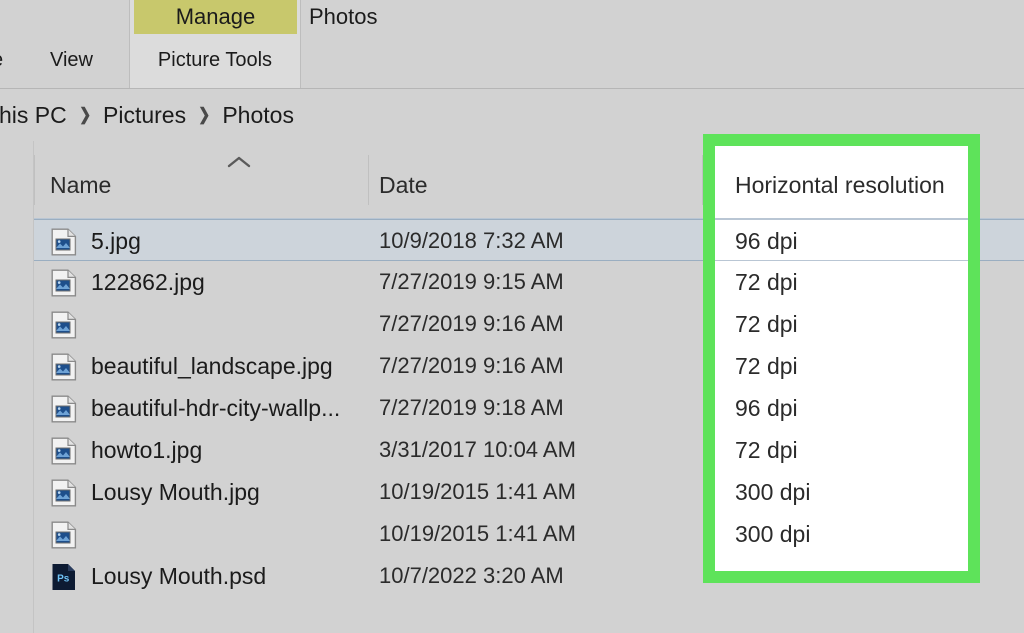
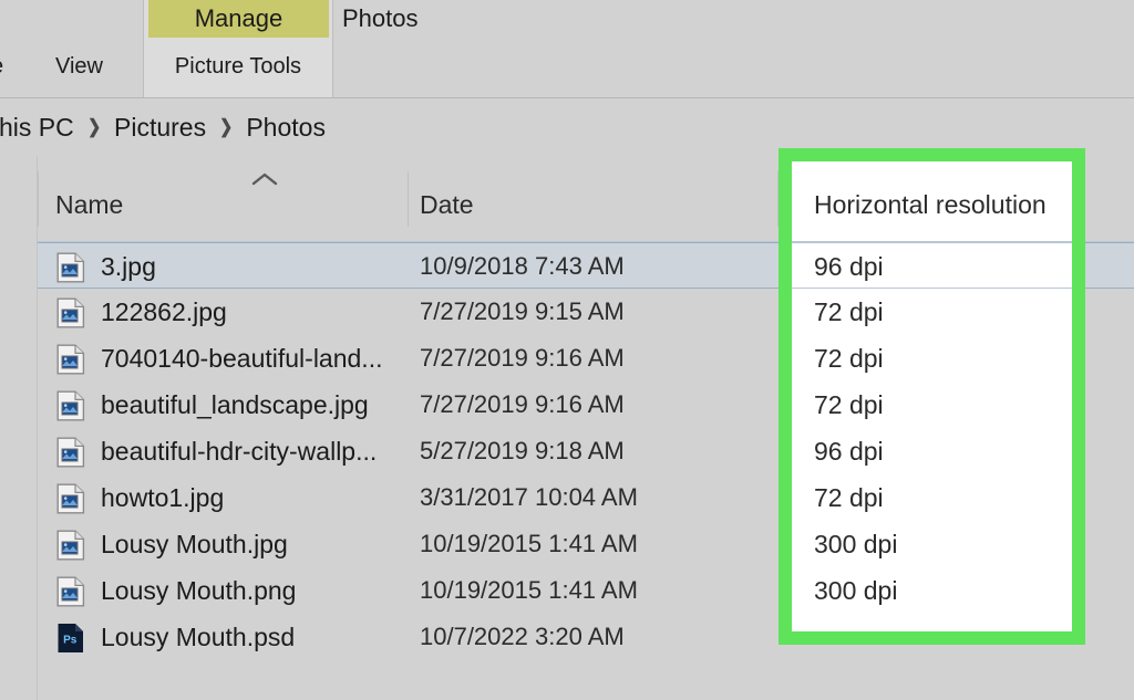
  Manage
  Picture Tools
  Photos
  View
  his PC
  ❯
  Pictures
  ❯
  Photos
  Name
  Date
- 5.jpg
+ 3.jpg
- 10/9/2018 7:32 AM
+ 10/9/2018 7:43 AM
  122862.jpg
  7/27/2019 9:15 AM
+ 7040140-beautiful-land...
  7/27/2019 9:16 AM
  beautiful_landscape.jpg
  7/27/2019 9:16 AM
  beautiful-hdr-city-wallp...
- 7/27/2019 9:18 AM
+ 5/27/2019 9:18 AM
  howto1.jpg
  3/31/2017 10:04 AM
  Lousy Mouth.jpg
  10/19/2015 1:41 AM
+ Lousy Mouth.png
  10/19/2015 1:41 AM
  Ps
  Lousy Mouth.psd
  10/7/2022 3:20 AM
  Horizontal resolution
  96 dpi
  72 dpi
  72 dpi
  72 dpi
  96 dpi
  72 dpi
  300 dpi
  300 dpi
